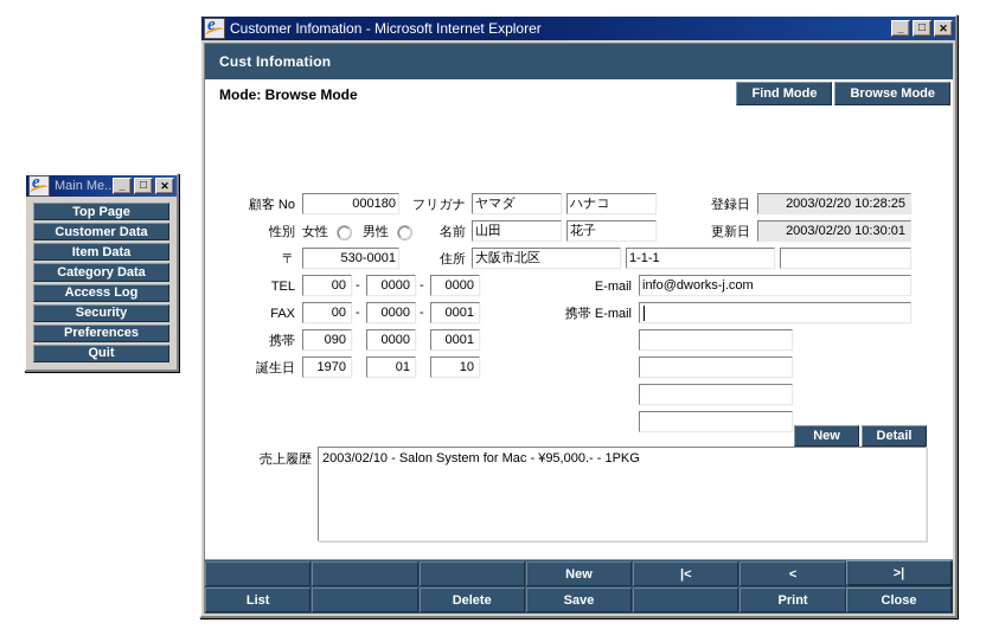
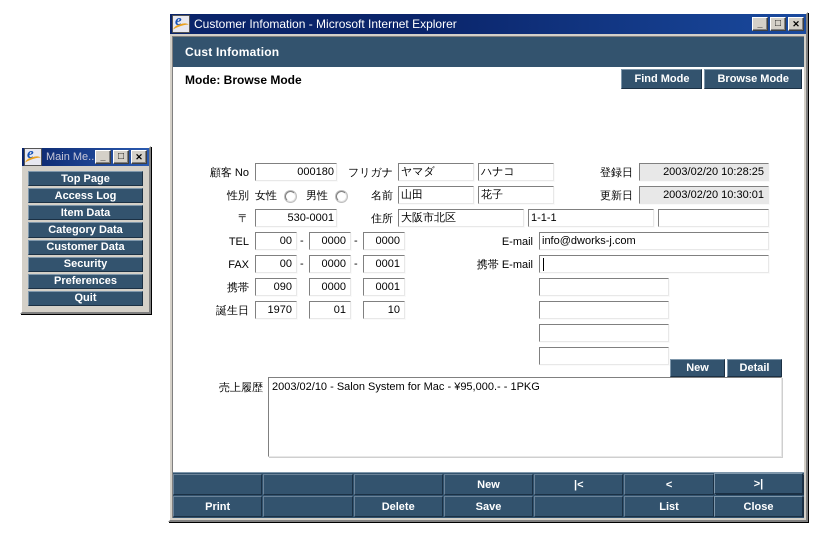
  Customer Infomation - Microsoft Internet Explorer
  _
  □
  ✕
  Cust Infomation
  Mode: Browse Mode
  Find Mode
  Browse Mode
  顧客 No
  000180
  フリガナ
  ヤマダ
  ハナコ
  登録日
  2003/02/20 10:28:25
  性別
  女性
  男性
  名前
  山田
  花子
  更新日
  2003/02/20 10:30:01
  〒
  530-0001
  住所
  大阪市北区
  1-1-1
  TEL
  00
  -
  0000
  -
  0000
  E-mail
  info@dworks-j.com
  FAX
  00
  -
  0000
  -
  0001
  携帯 E-mail
  携帯
  090
  0000
  0001
  誕生日
  1970
  01
  10
  New
  Detail
  売上履歴
  2003/02/10 - Salon System for Mac - ¥95,000.- - 1PKG
  New
  |<
  <
- List
+ Print
  Delete
  Save
- Print
+ List
  >|
  Close
  Main Me..
  _
  □
  ✕
  Top Page
- Customer Data
+ Access Log
  Item Data
  Category Data
- Access Log
+ Customer Data
  Security
  Preferences
  Quit
